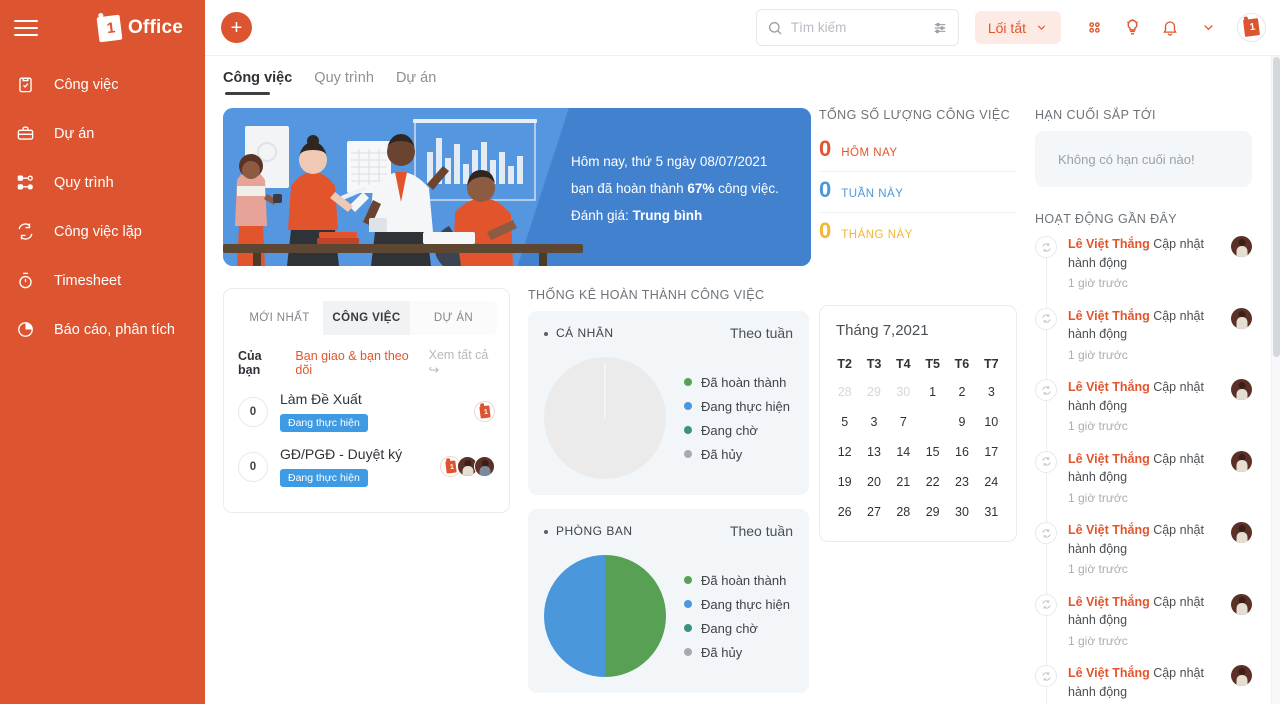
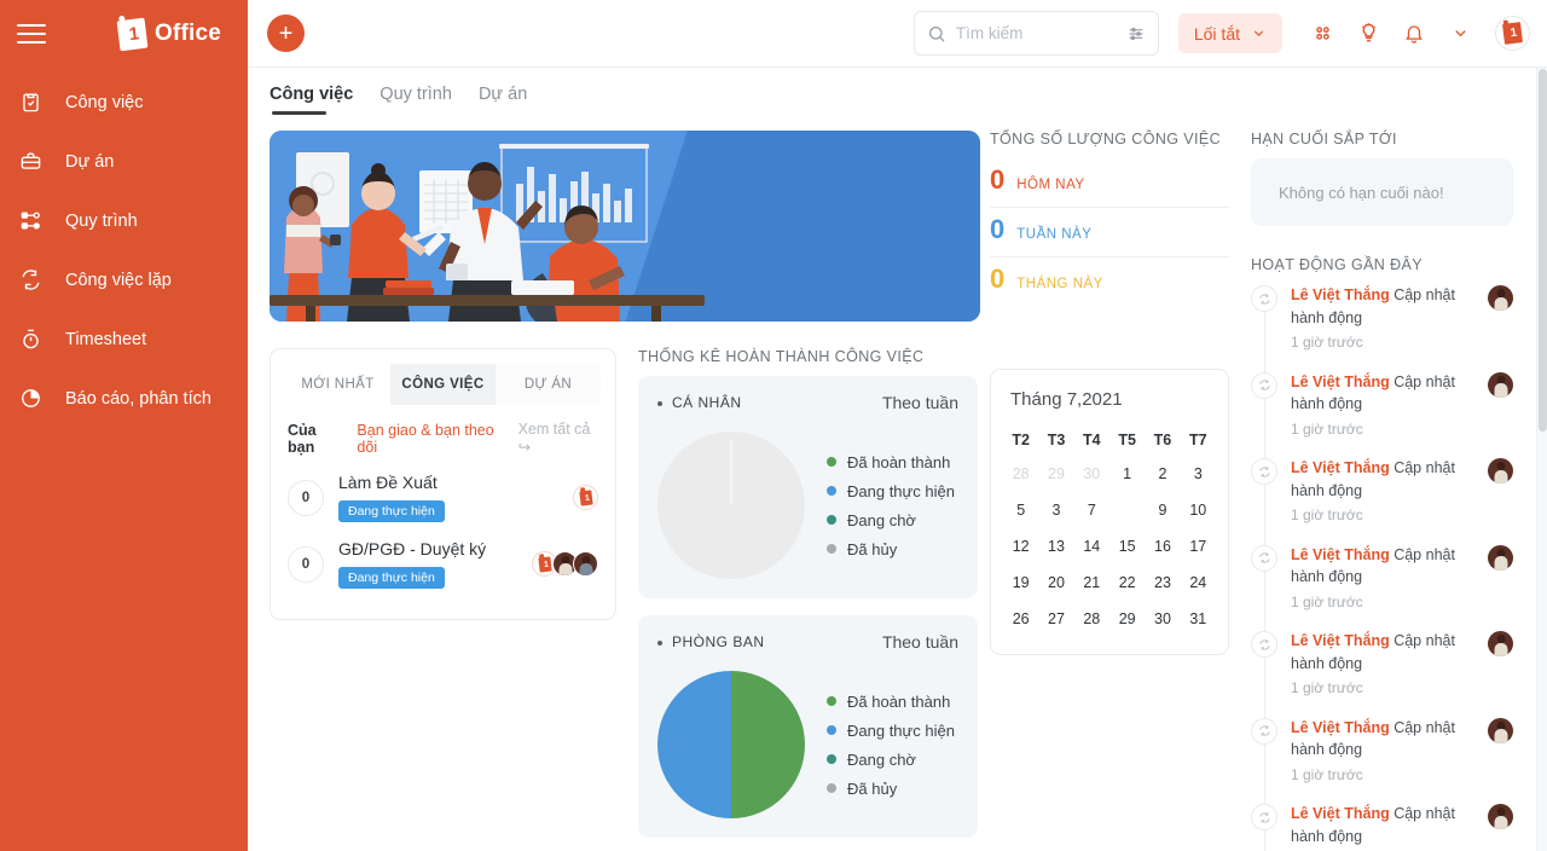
  Office
  Công việc
  Dự án
  Quy trình
  Công việc lặp
  Timesheet
  Báo cáo, phân tích
  +
  Tìm kiếm
  Lối tắt
  Công việc
  Quy trình
  Dự án
- Hôm nay, thứ 5 ngày 08/07/2021
- bạn đã hoàn thành 67% công việc.
- Đánh giá: Trung bình
  MỚI NHẤT
  CÔNG VIỆC
  DỰ ÁN
  Của bạn
  Bạn giao & bạn theo dõi
  Xem tất cả ↪
  0
  Làm Đề Xuất
  Đang thực hiện
  0
  GĐ/PGĐ - Duyệt ký
  Đang thực hiện
  THỐNG KÊ HOÀN THÀNH CÔNG VIỆC
  CÁ NHÂN
  Theo tuần
  Đã hoàn thành
  Đang thực hiện
  Đang chờ
  Đã hủy
  PHÒNG BAN
  Theo tuần
  Đã hoàn thành
  Đang thực hiện
  Đang chờ
  Đã hủy
  TỔNG SỐ LƯỢNG CÔNG VIỆC
  0
  HÔM NAY
  0
  TUẦN NÀY
  0
  THÁNG NÀY
  Tháng 7,2021
  T2	T3	T4	T5	T6	T7
  28	29	30	1	2	3
  5	3	7		9	10
  12	13	14	15	16	17
  19	20	21	22	23	24
  26	27	28	29	30	31
  HẠN CUỐI SẮP TỚI
  Không có hạn cuối nào!
  HOẠT ĐỘNG GẦN ĐÂY
  Lê Việt Thắng Cập nhật hành động
  1 giờ trước
  Lê Việt Thắng Cập nhật hành động
  1 giờ trước
  Lê Việt Thắng Cập nhật hành động
  1 giờ trước
  Lê Việt Thắng Cập nhật hành động
  1 giờ trước
  Lê Việt Thắng Cập nhật hành động
  1 giờ trước
  Lê Việt Thắng Cập nhật hành động
  1 giờ trước
  Lê Việt Thắng Cập nhật hành động
